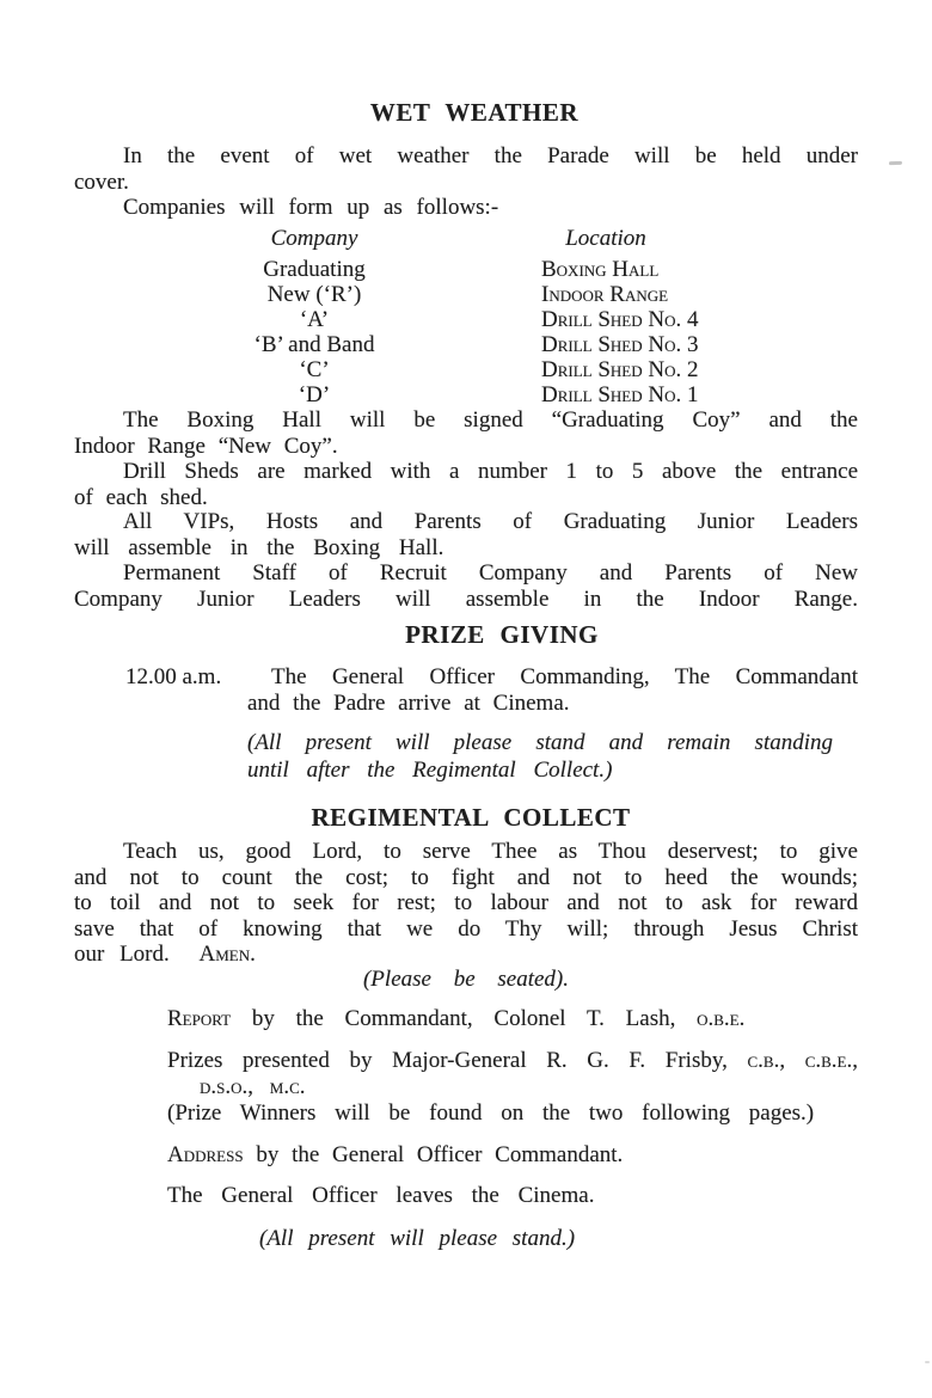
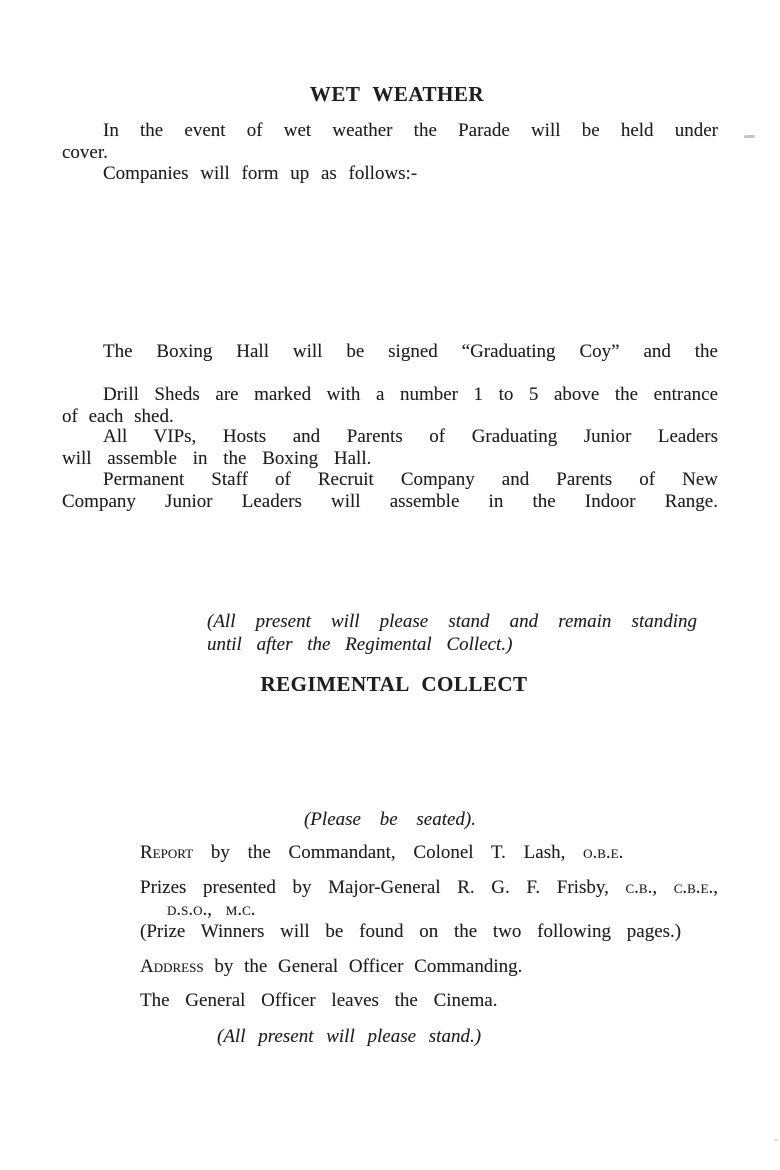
  WET WEATHER
  In the event of wet weather the Parade will be held under
  cover.
  Companies will form up as follows:-
- Company
- Location
- Graduating
- Boxing Hall
- New (‘R’)
- Indoor Range
- ‘A’
- Drill Shed No. 4
- ‘B’ and Band
- Drill Shed No. 3
- ‘C’
- Drill Shed No. 2
- ‘D’
- Drill Shed No. 1
  The Boxing Hall will be signed “Graduating Coy” and the
- Indoor Range “New Coy”.
  Drill Sheds are marked with a number 1 to 5 above the entrance
  of each shed.
  All VIPs, Hosts and Parents of Graduating Junior Leaders
  will assemble in the Boxing Hall.
  Permanent Staff of Recruit Company and Parents of New
  Company Junior Leaders will assemble in the Indoor Range.
- PRIZE GIVING
- 12.00 a.m.
- The General Officer Commanding, The Commandant
- and the Padre arrive at Cinema.
  (All present will please stand and remain standing
  until after the Regimental Collect.)
  REGIMENTAL COLLECT
- Teach us, good Lord, to serve Thee as Thou deservest; to give
- and not to count the cost; to fight and not to heed the wounds;
- to toil and not to seek for rest; to labour and not to ask for reward
- save that of knowing that we do Thy will; through Jesus Christ
- our Lord. Amen.
  (Please be seated).
  Report by the Commandant, Colonel T. Lash, o.b.e.
  Prizes presented by Major-General R. G. F. Frisby, c.b., c.b.e.,
  d.s.o., m.c.
  (Prize Winners will be found on the two following pages.)
- Address by the General Officer Commandant.
+ Address by the General Officer Commanding.
  The General Officer leaves the Cinema.
  (All present will please stand.)
